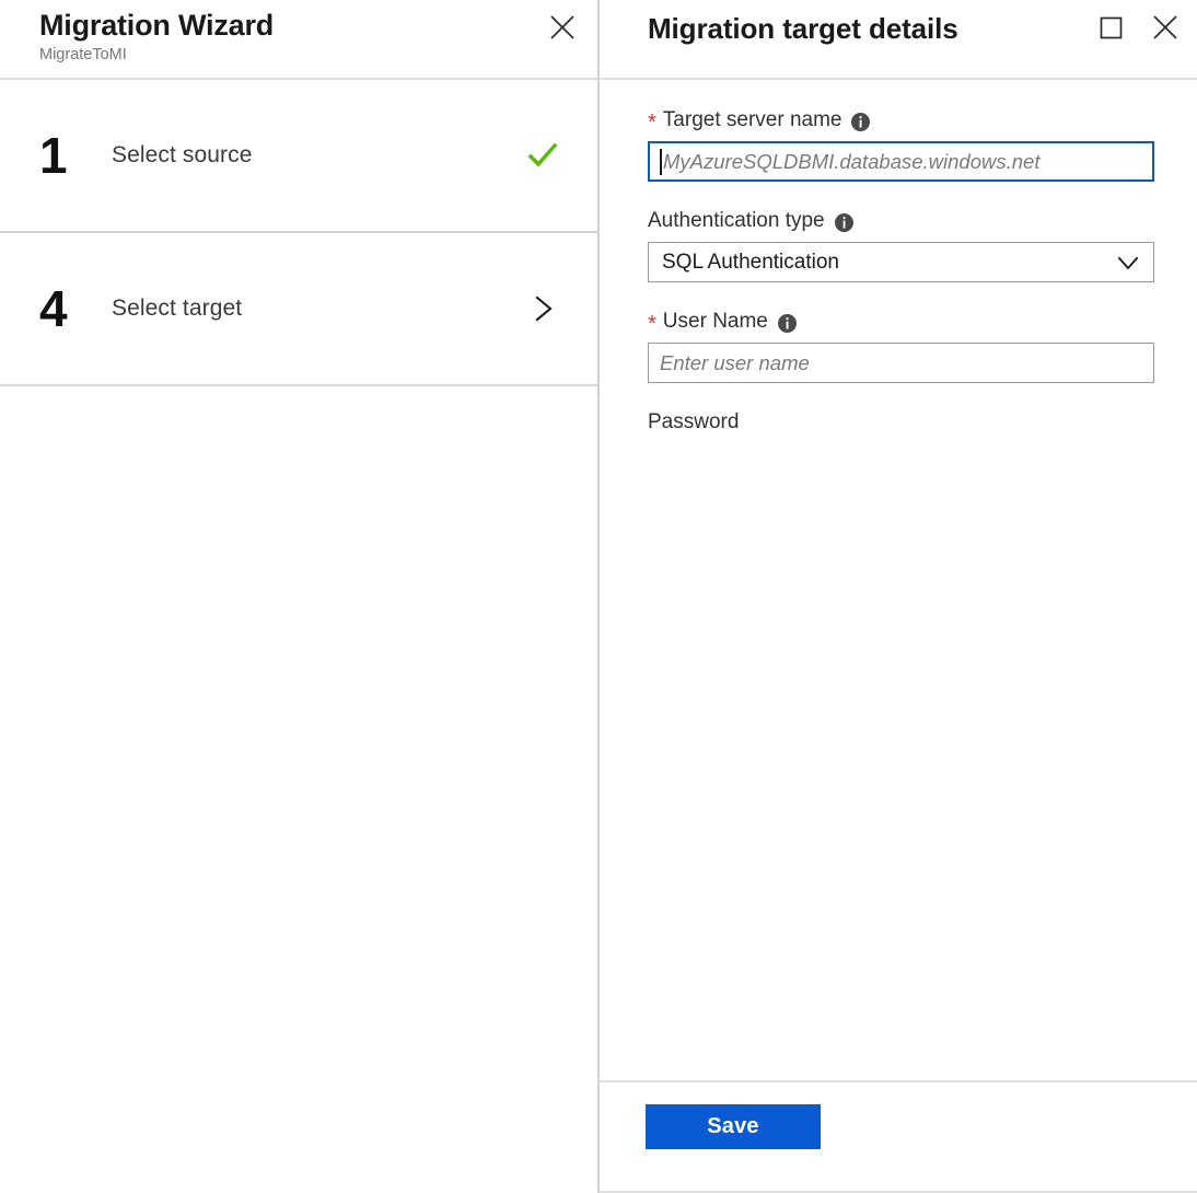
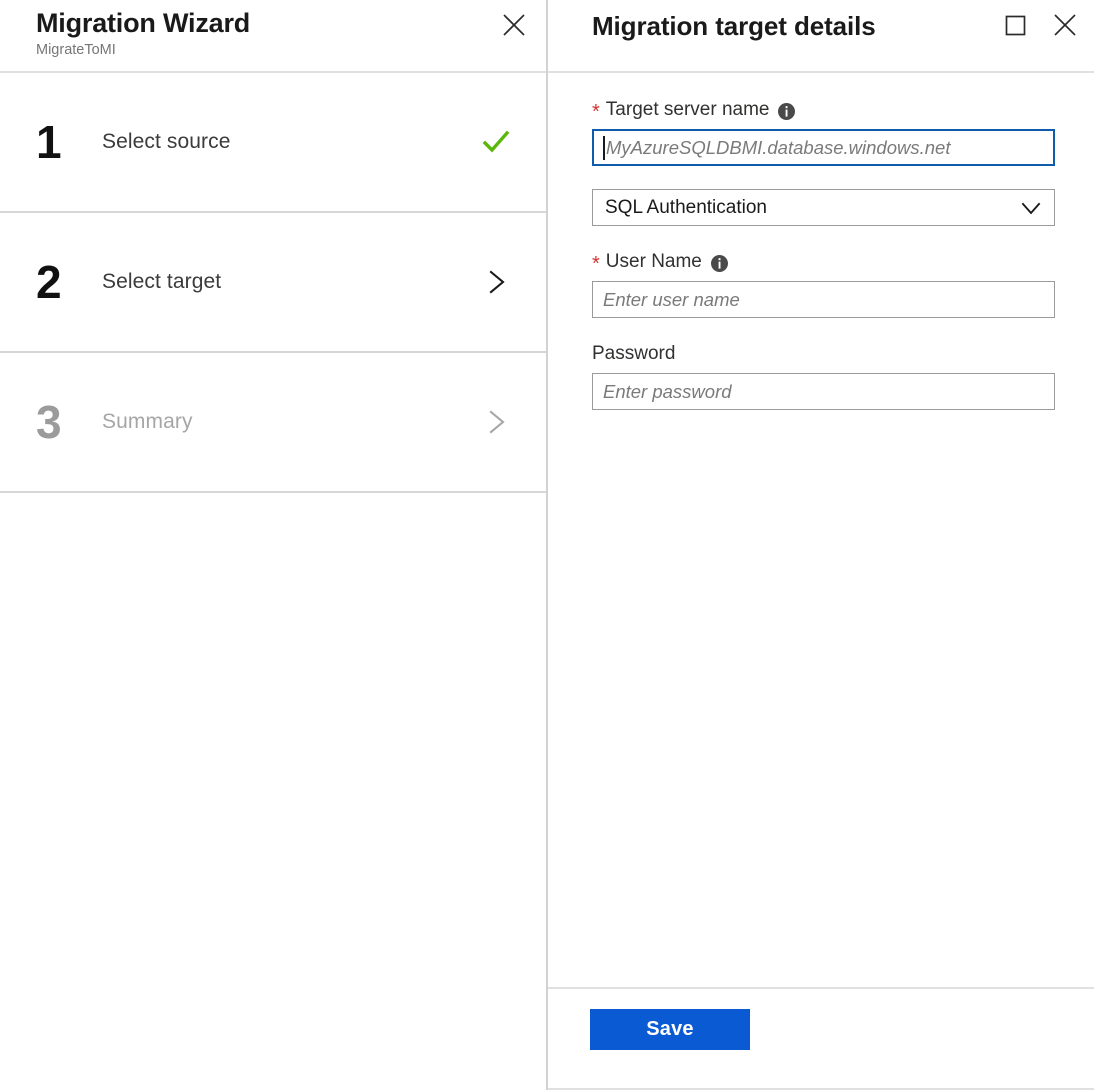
  Migration Wizard
  MigrateToMI
  1
  Select source
- 4
+ 2
  Select target
+ 3
+ Summary
  Migration target details
  *
  Target server name
  MyAzureSQLDBMI.database.windows.net
- Authentication type
  SQL Authentication
  *
  User Name
  Enter user name
  Password
+ Enter password
  Save
